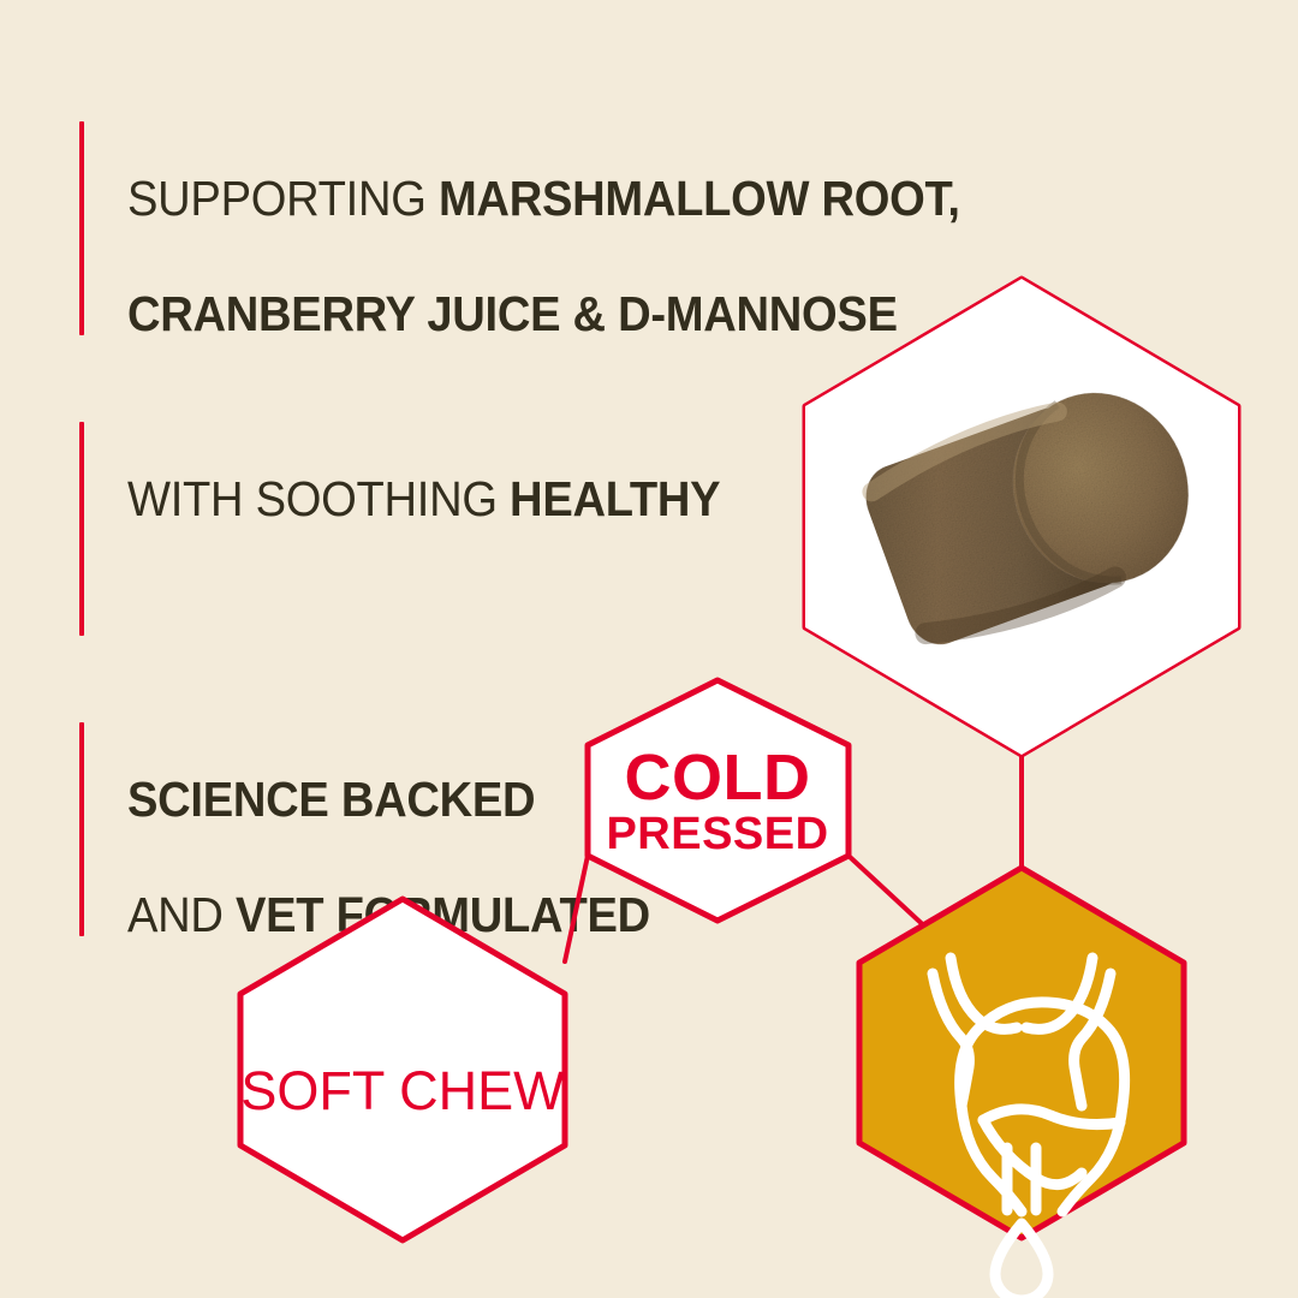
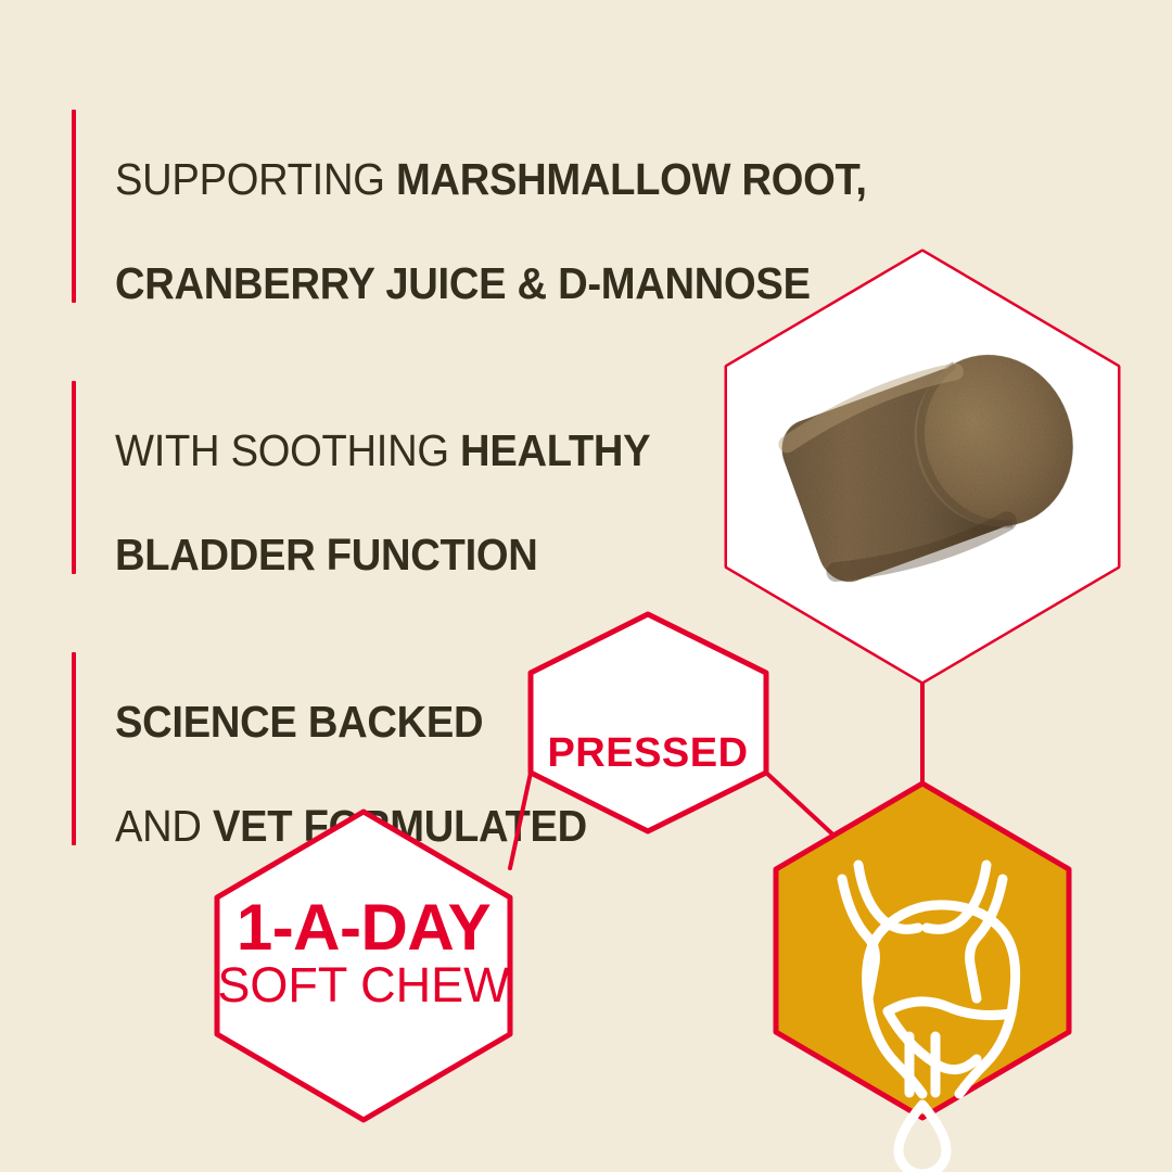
  SUPPORTING MARSHMALLOW ROOT,
  CRANBERRY JUICE & D-MANNOSE
  WITH SOOTHING HEALTHY
+ BLADDER FUNCTION
  SCIENCE BACKED
  AND VET FMULAED
- COLD
  PRESSED
+ 1-A-DAY
  SOFT CHEW
